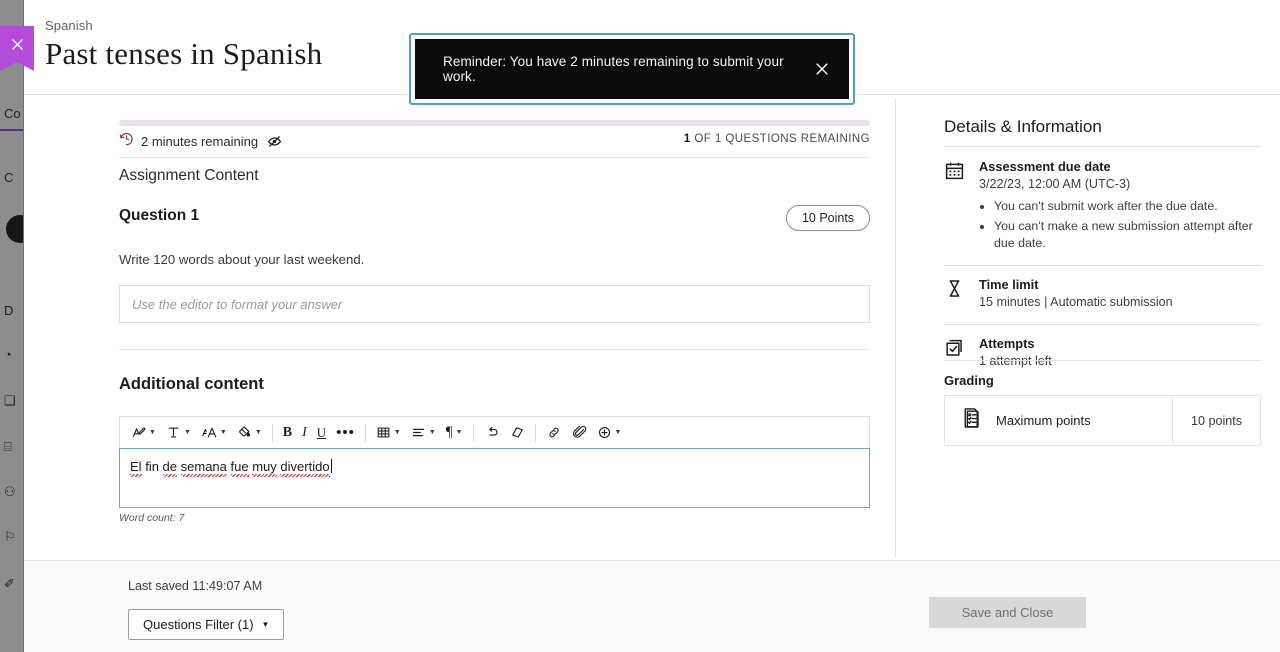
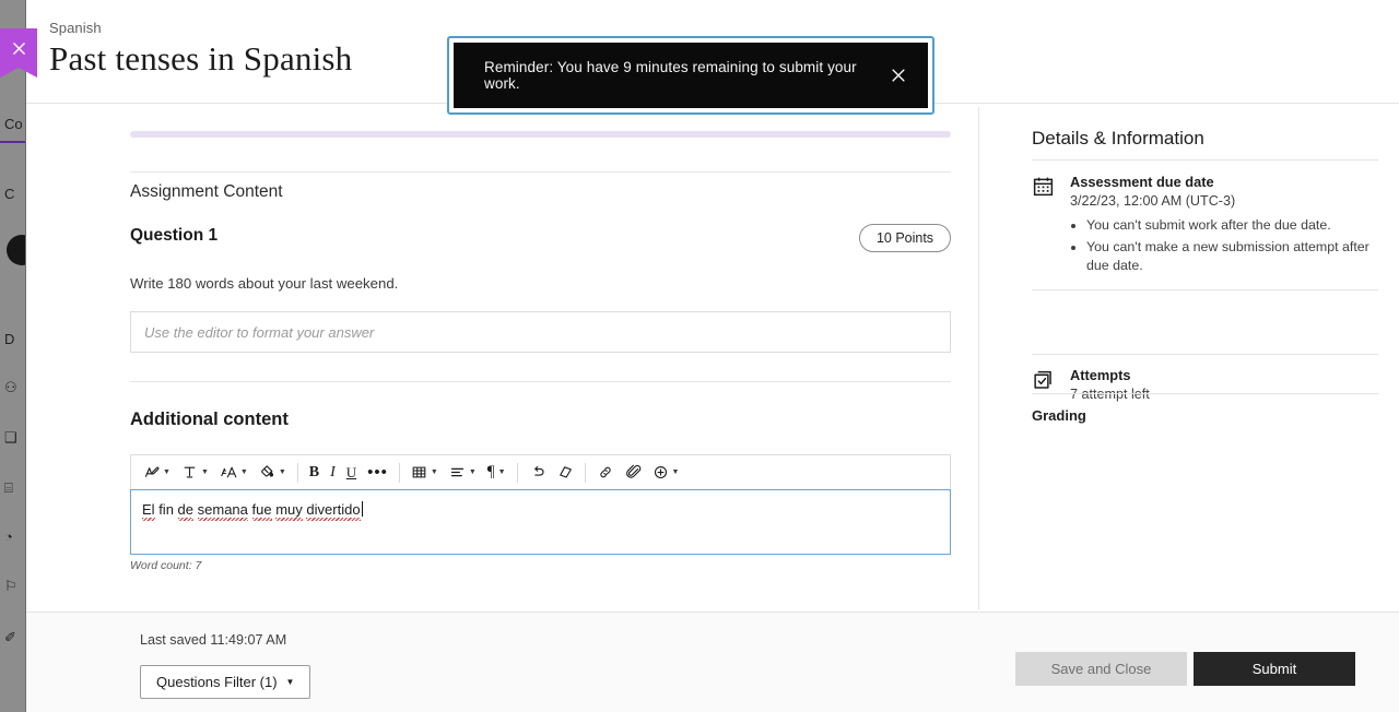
  Co
  C
  D
- ◔
+ ⚇
  ❑
  ⌸
- ⚇
+ ◔
  ⚐
  ✐
  Spanish
  Past tenses in Spanish
- 2 minutes remaining
- 1 OF 1 QUESTIONS REMAINING
  Assignment Content
  Question 1
  10 Points
- Write 120 words about your last weekend.
+ Write 180 words about your last weekend.
  Use the editor to format your answer
  Additional content
  B
  I
  U
  •••
  ¶
  ▼
  El fin de semana fue muy divertido
  Word count: 7
  Details & Information
  Assessment due date
  3/22/23, 12:00 AM (UTC-3)
  You can't submit work after the due date.
  You can't make a new submission attempt after due date.
- Time limit
- 15 minutes | Automatic submission
  Attempts
- 1 attempt left
+ 7 attempt left
  Grading
- Maximum points
- 10 points
  Last saved 11:49:07 AM
  Questions Filter (1)
  ▼
  Save and Close
+ Submit
- Reminder: You have 2 minutes remaining to submit your work.
+ Reminder: You have 9 minutes remaining to submit your work.
